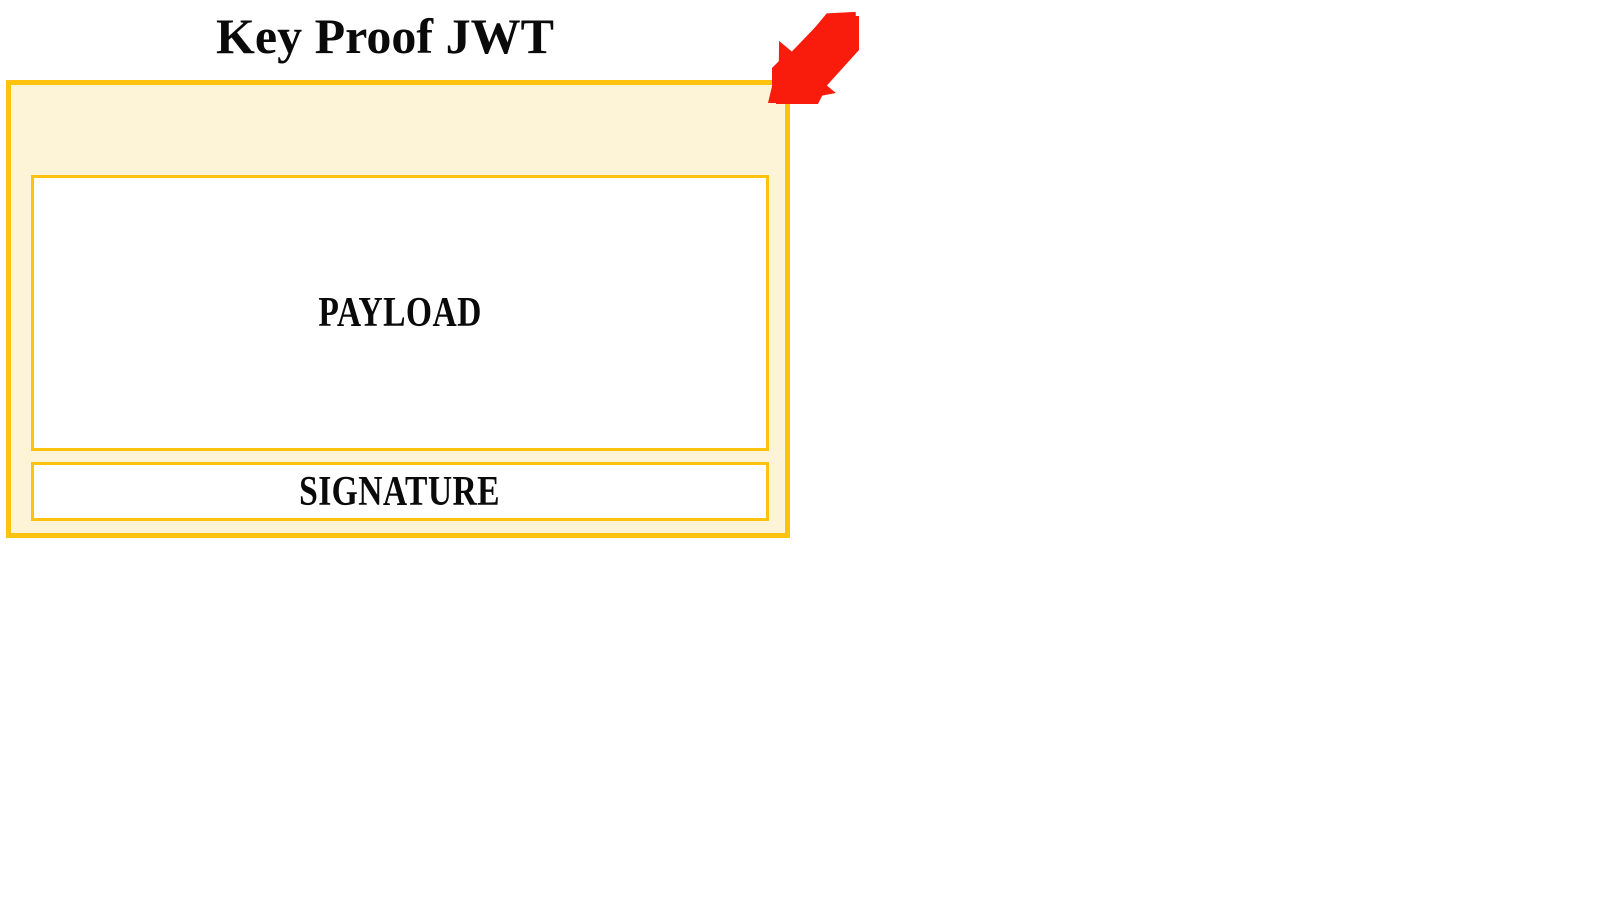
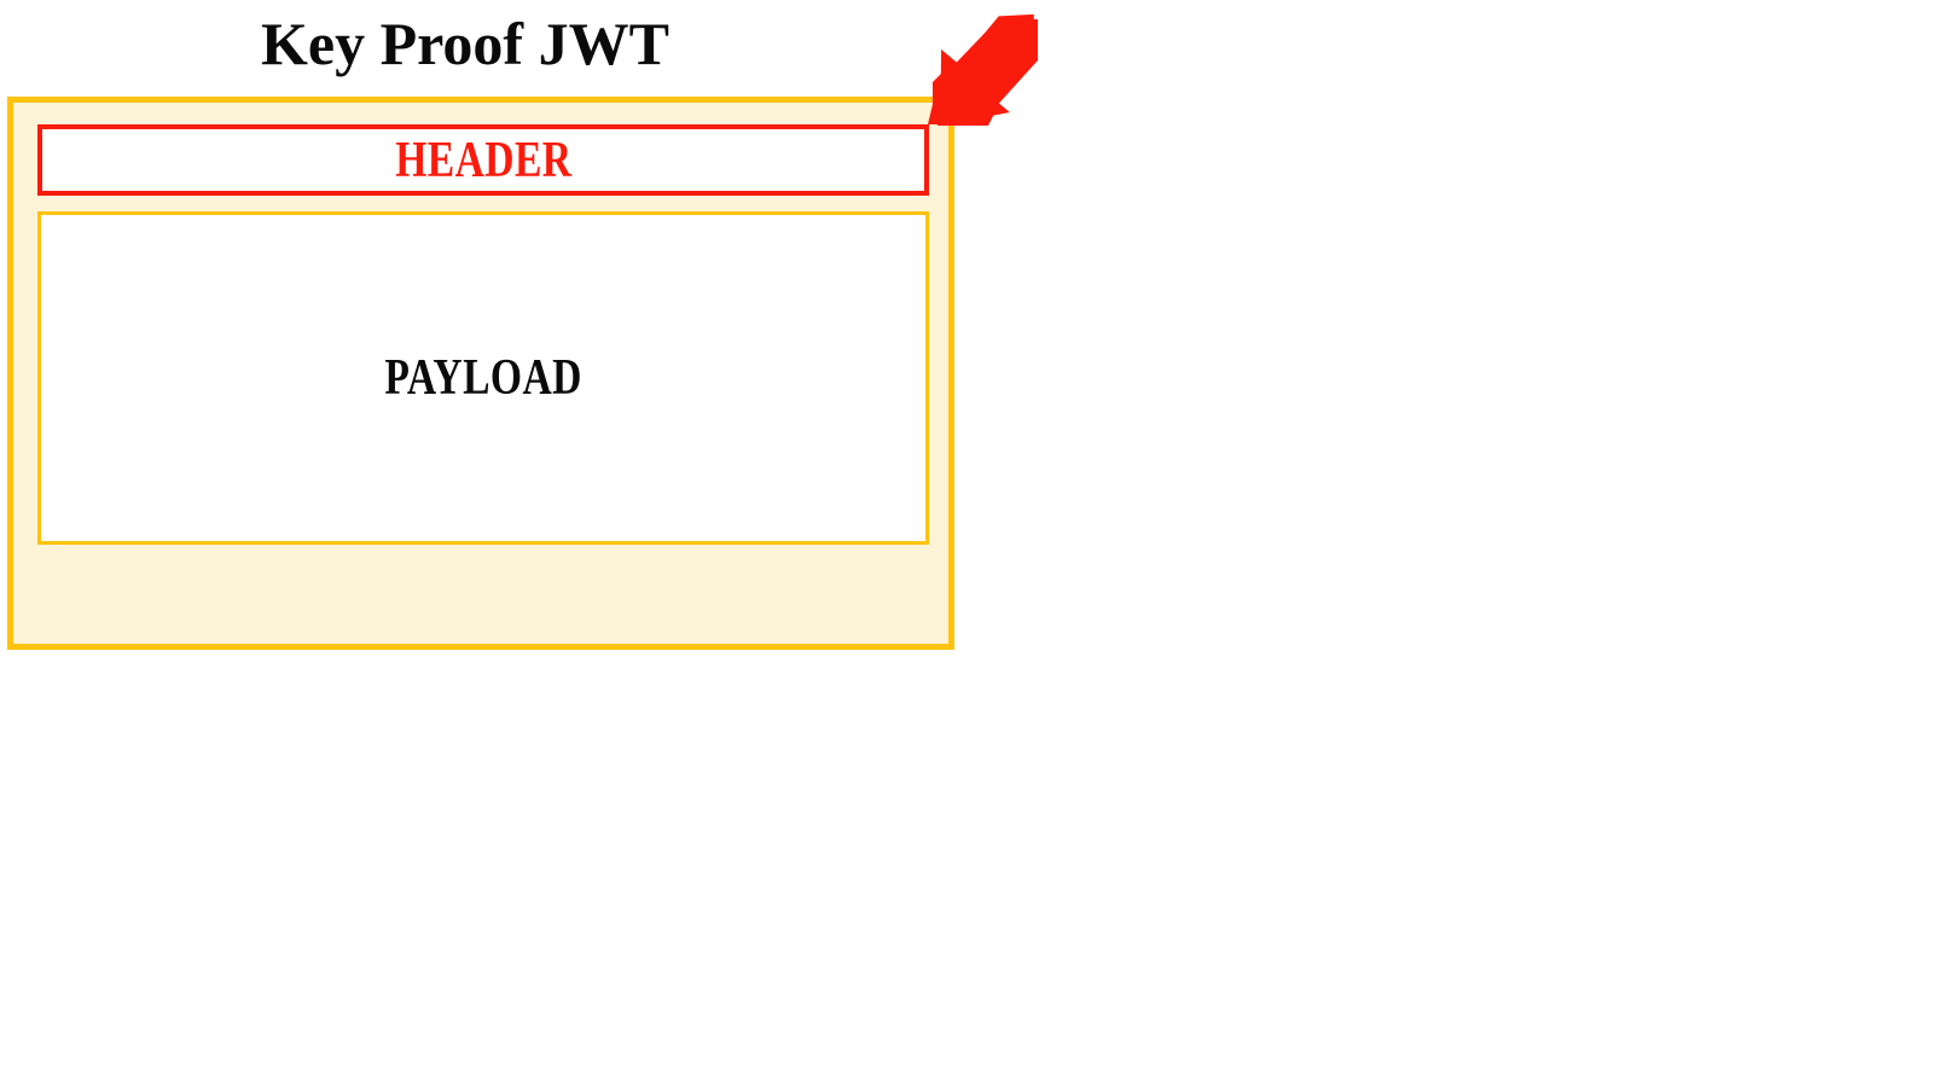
  Key Proof JWT
+ HEADER
  PAYLOAD
- SIGNATURE
